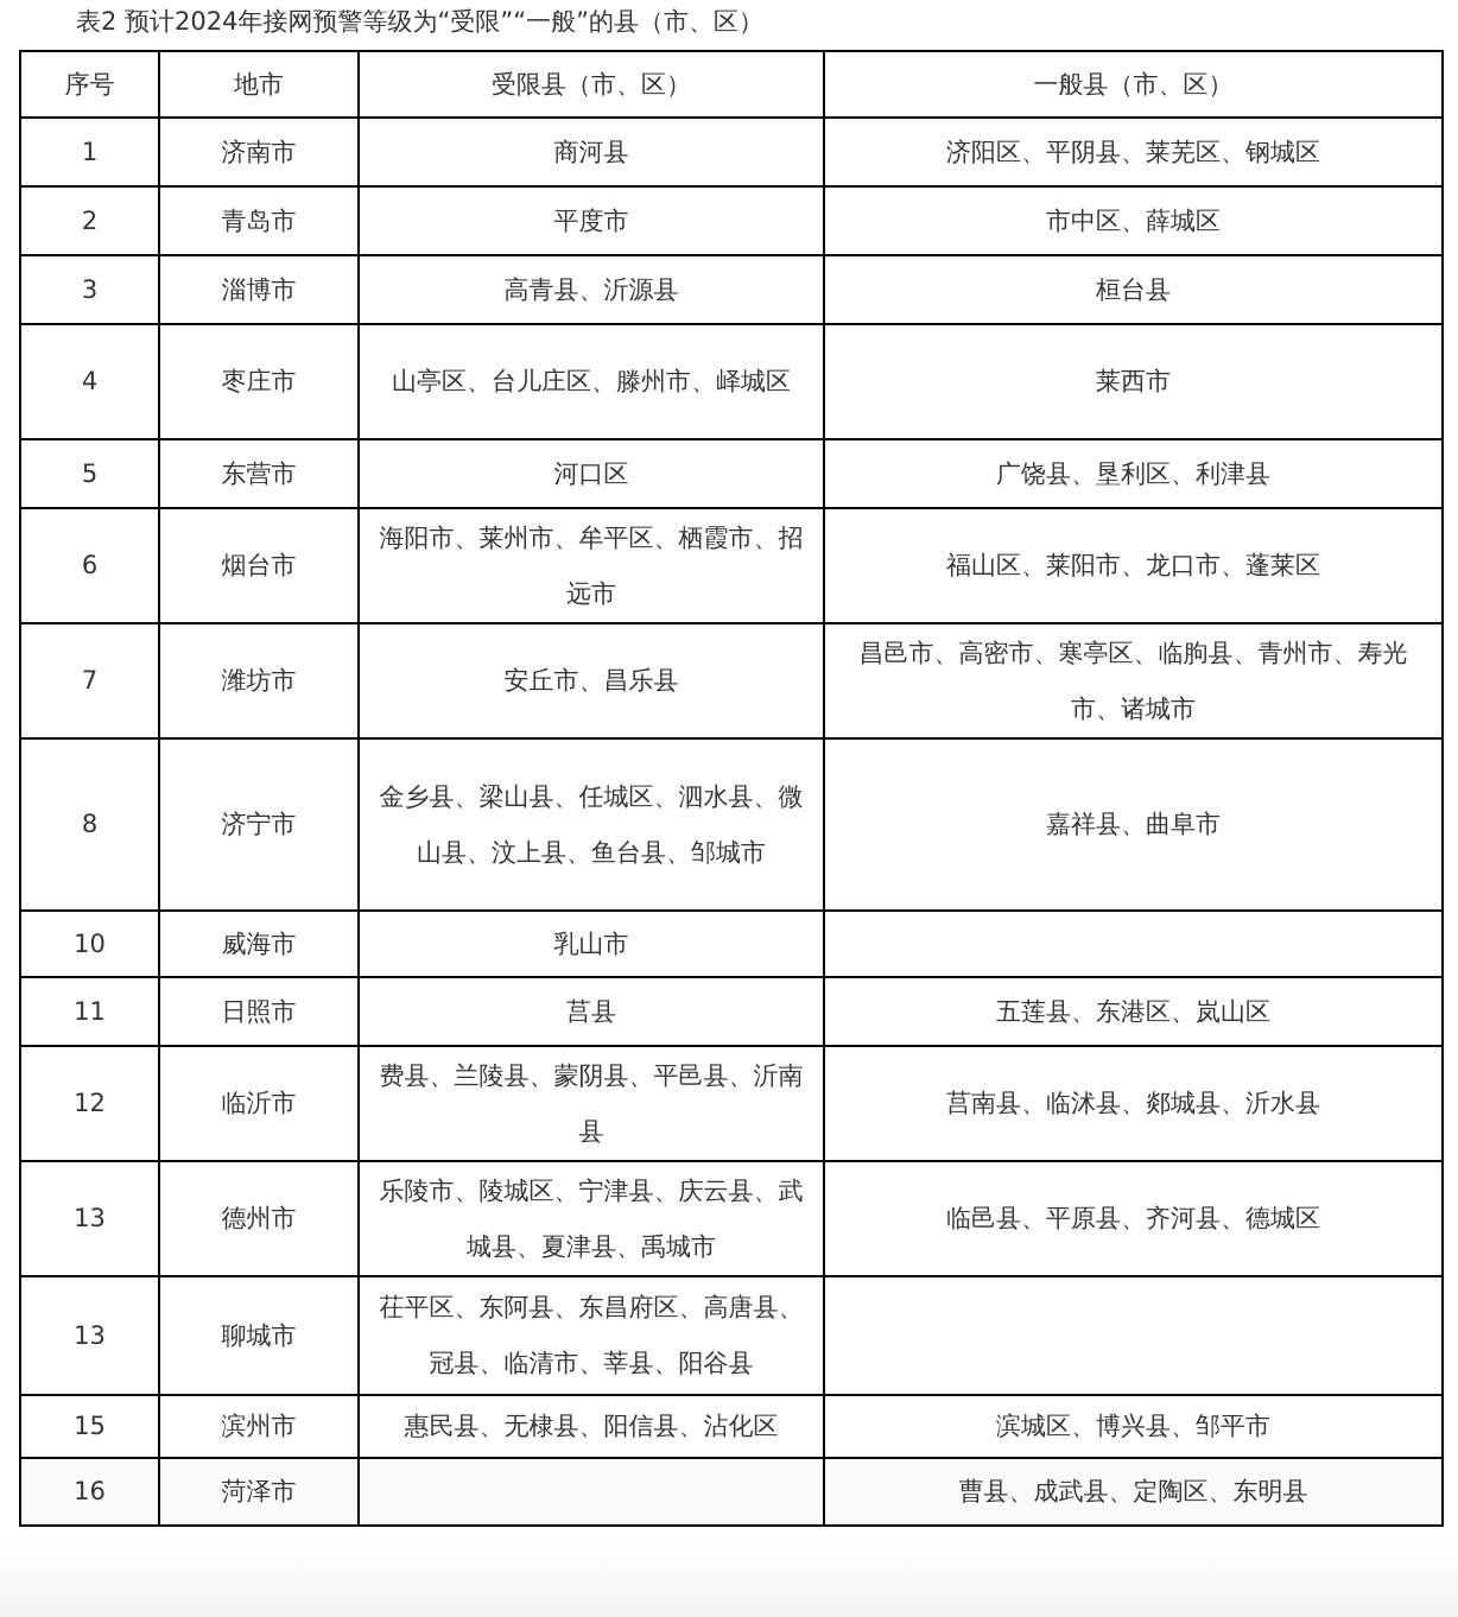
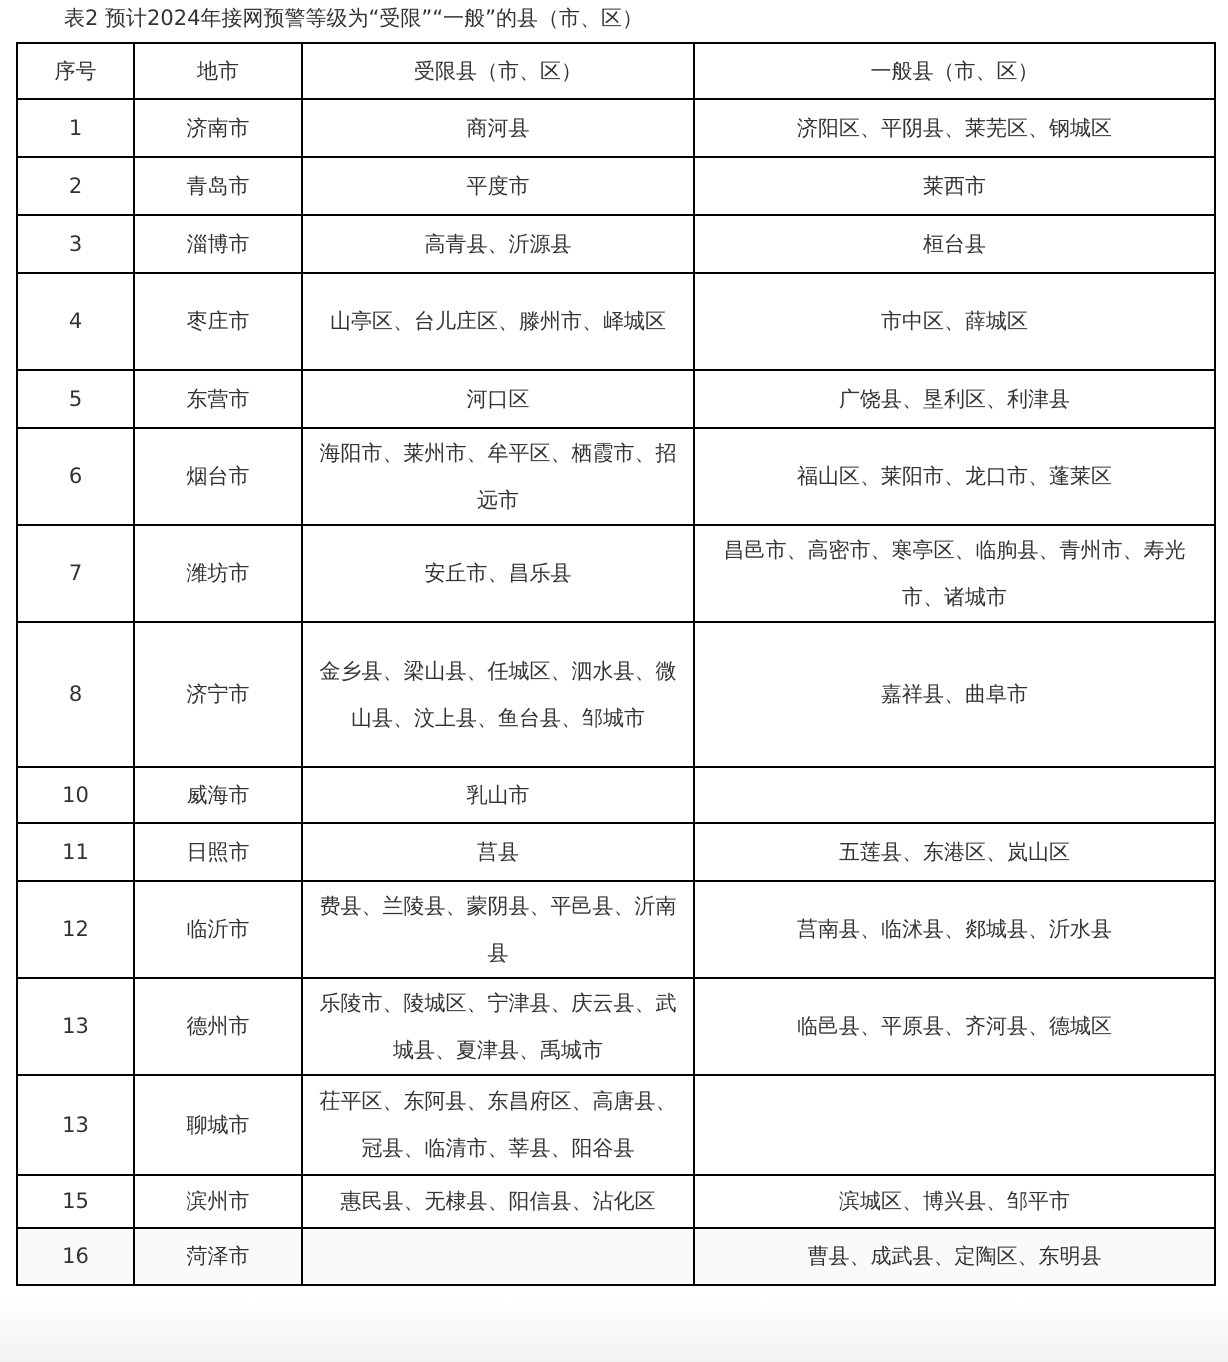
  表2 预计2024年接网预警等级为“受限”“一般”的县（市、区）
  序号	地市	受限县（市、区）	一般县（市、区）
  1	济南市	商河县	济阳区、平阴县、莱芜区、钢城区
- 2	青岛市	平度市	市中区、薛城区
+ 2	青岛市	平度市	莱西市
  3	淄博市	高青县、沂源县	桓台县
- 4	枣庄市	山亭区、台儿庄区、滕州市、峄城区	莱西市
+ 4	枣庄市	山亭区、台儿庄区、滕州市、峄城区	市中区、薛城区
  5	东营市	河口区	广饶县、垦利区、利津县
  6	烟台市	海阳市、莱州市、牟平区、栖霞市、招远市	福山区、莱阳市、龙口市、蓬莱区
  7	潍坊市	安丘市、昌乐县	昌邑市、高密市、寒亭区、临朐县、青州市、寿光市、诸城市
  8	济宁市	金乡县、梁山县、任城区、泗水县、微山县、汶上县、鱼台县、邹城市	嘉祥县、曲阜市
  10	威海市	乳山市
  11	日照市	莒县	五莲县、东港区、岚山区
  12	临沂市	费县、兰陵县、蒙阴县、平邑县、沂南县	莒南县、临沭县、郯城县、沂水县
  13	德州市	乐陵市、陵城区、宁津县、庆云县、武城县、夏津县、禹城市	临邑县、平原县、齐河县、德城区
  13	聊城市	茌平区、东阿县、东昌府区、高唐县、冠县、临清市、莘县、阳谷县
  15	滨州市	惠民县、无棣县、阳信县、沾化区	滨城区、博兴县、邹平市
  16	菏泽市		曹县、成武县、定陶区、东明县
